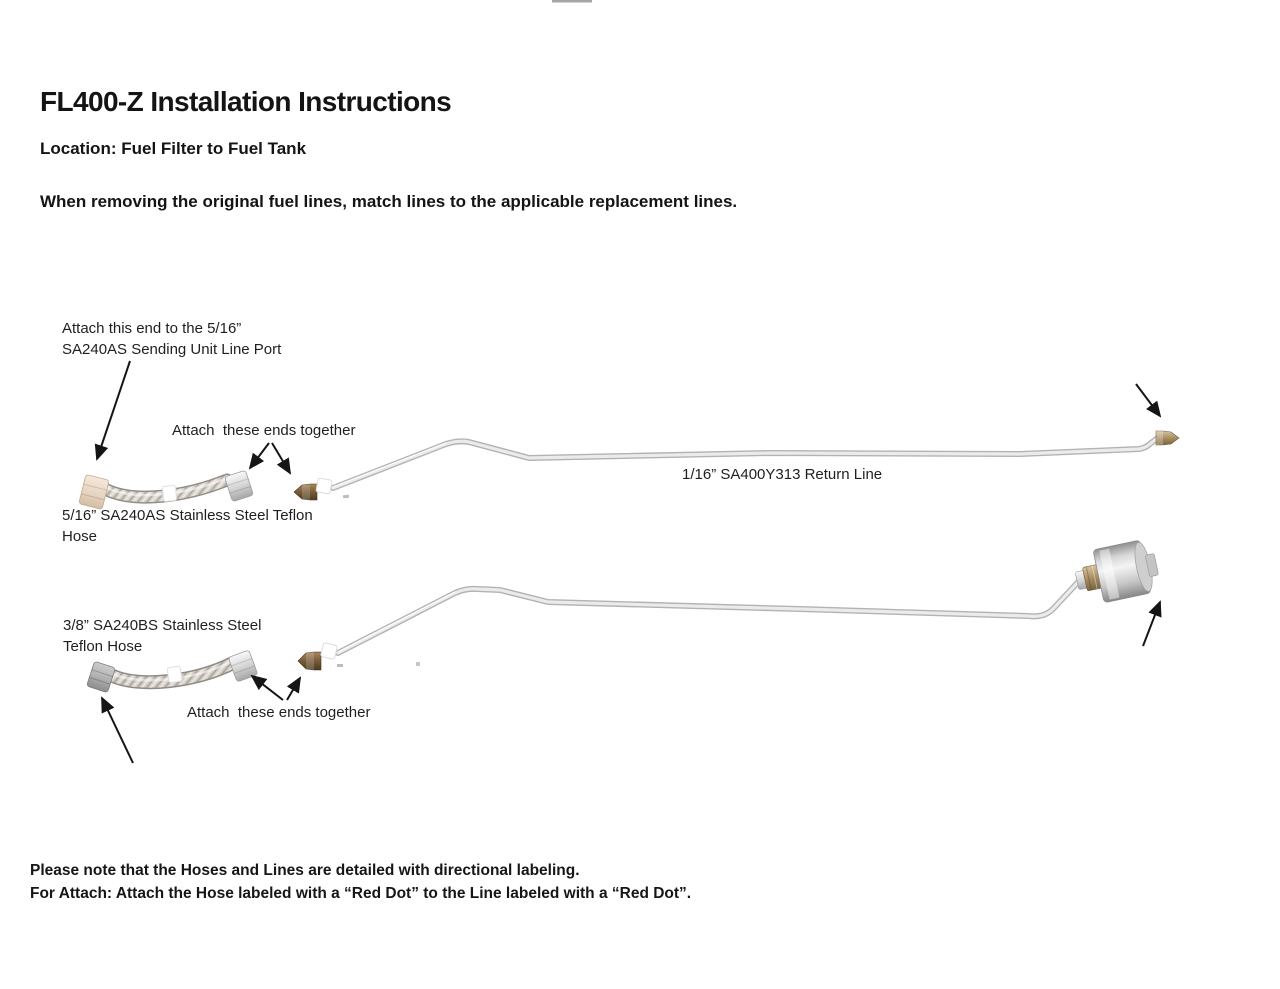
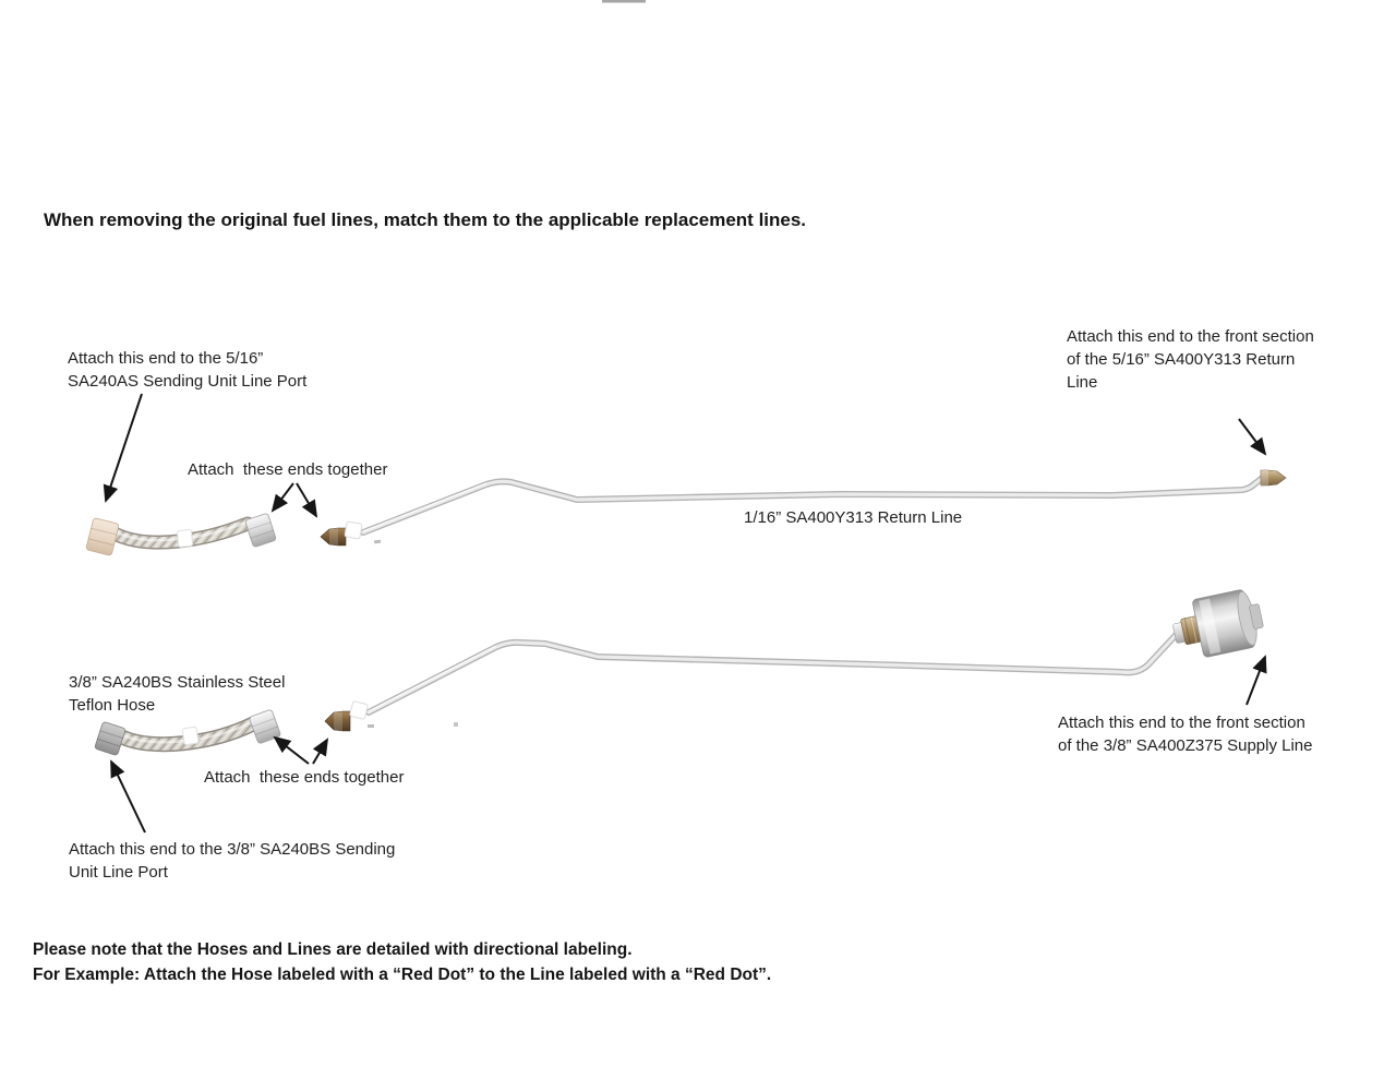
- FL400-Z Installation Instructions
- Location: Fuel Filter to Fuel Tank
- When removing the original fuel lines, match lines to the applicable replacement lines.
+ When removing the original fuel lines, match them to the applicable replacement lines.
  Attach this end to the 5/16” SA240AS Sending Unit Line Port
  Attach these ends together
- 5/16” SA240AS Stainless Steel Teflon Hose
  1/16” SA400Y313 Return Line
+ Attach this end to the front section of the 5/16” SA400Y313 Return Line
  3/8” SA240BS Stainless Steel Teflon Hose
  Attach these ends together
+ Attach this end to the 3/8” SA240BS Sending Unit Line Port
+ Attach this end to the front section of the 3/8” SA400Z375 Supply Line
  Please note that the Hoses and Lines are detailed with directional labeling.
- For Attach: Attach the Hose labeled with a “Red Dot” to the Line labeled with a “Red Dot”.
+ For Example: Attach the Hose labeled with a “Red Dot” to the Line labeled with a “Red Dot”.
